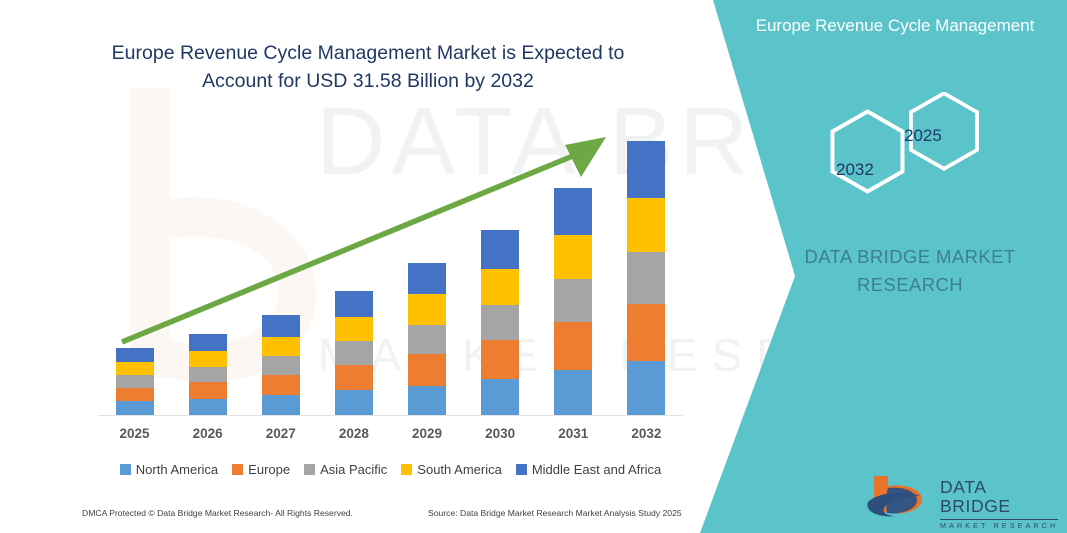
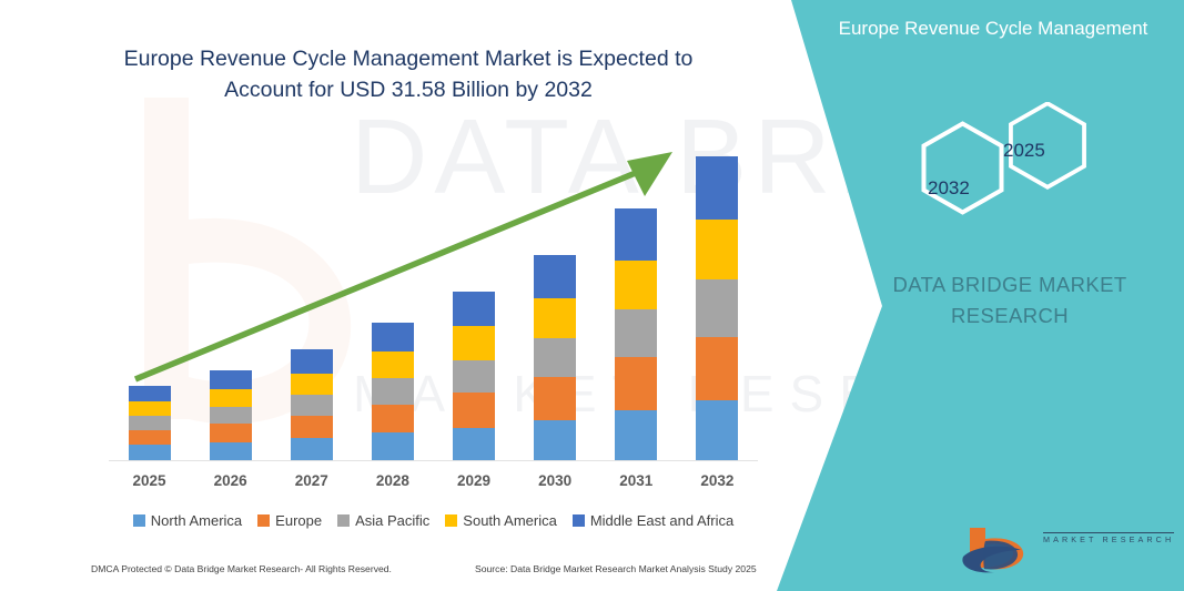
  Europe Revenue Cycle Management Market is Expected to
  Account for USD 31.58 Billion by 2032
  2025
  2026
  2027
  2028
  2029
  2030
  2031
  2032
  North America
  Europe
  Asia Pacific
  South America
  Middle East and Africa
  Europe Revenue Cycle Management
  2032
  2025
  DATA BRIDGE MARKET
  RESEARCH
- DATA BRIDGE
  MARKET RESEARCH
  DMCA Protected © Data Bridge Market Research- All Rights Reserved.
  Source: Data Bridge Market Research Market Analysis Study 2025
